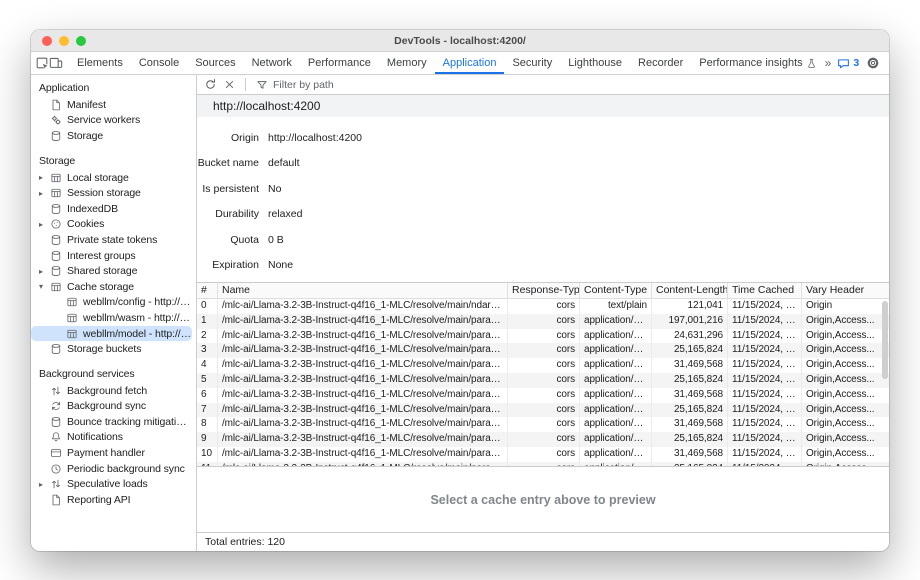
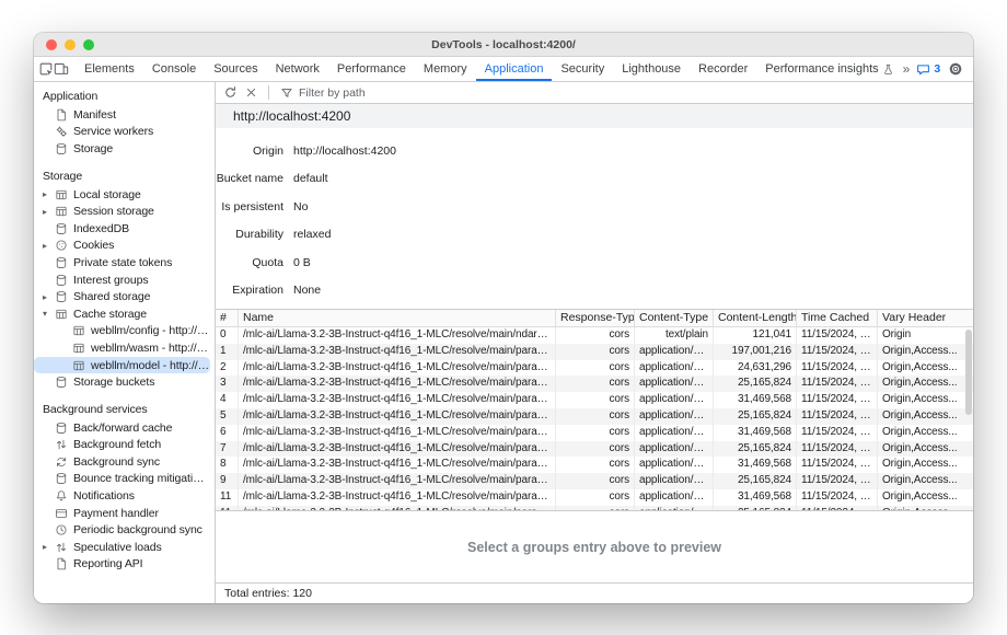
  DevTools - localhost:4200/
  Elements
  Console
  Sources
  Network
  Performance
  Memory
  Application
  Security
  Lighthouse
  Recorder
  Performance insights
  »
  3
  Application
  Manifest
  Service workers
  Storage
  Storage
  ▸
  Local storage
  ▸
  Session storage
  IndexedDB
  ▸
  Cookies
  Private state tokens
  Interest groups
  ▸
  Shared storage
  ▾
  Cache storage
  webllm/config - http://loc
  webllm/wasm - http://loc
  webllm/model - http://loc
  Storage buckets
  Background services
+ Back/forward cache
  Background fetch
  Background sync
  Bounce tracking mitigations
  Notifications
  Payment handler
  Periodic background sync
  ▸
  Speculative loads
  Reporting API
  Filter by path
  http://localhost:4200
  Origin
  http://localhost:4200
  Bucket name
  default
  Is persistent
  No
  Durability
  relaxed
  Quota
  0 B
  Expiration
  None
  #
  Name
  Response-Typ
  Content-Type
  Content-Length
  Time Cached
  Vary Header
  0
  /mlc-ai/Llama-3.2-3B-Instruct-q4f16_1-MLC/resolve/main/ndarray-
  cors
  text/plain
  121,041
  11/15/2024, 10..
  Origin
  1
  /mlc-ai/Llama-3.2-3B-Instruct-q4f16_1-MLC/resolve/main/params_
  cors
  application/oc...
  197,001,216
  11/15/2024, 10..
  Origin,Access...
  2
  /mlc-ai/Llama-3.2-3B-Instruct-q4f16_1-MLC/resolve/main/params_
  cors
  application/oc...
  24,631,296
  11/15/2024, 10..
  Origin,Access...
  3
  /mlc-ai/Llama-3.2-3B-Instruct-q4f16_1-MLC/resolve/main/params_
  cors
  application/oc...
  25,165,824
  11/15/2024, 10..
  Origin,Access...
  4
  /mlc-ai/Llama-3.2-3B-Instruct-q4f16_1-MLC/resolve/main/params_
  cors
  application/oc...
  31,469,568
  11/15/2024, 10..
  Origin,Access...
  5
  /mlc-ai/Llama-3.2-3B-Instruct-q4f16_1-MLC/resolve/main/params_
  cors
  application/oc...
  25,165,824
  11/15/2024, 10..
  Origin,Access...
  6
  /mlc-ai/Llama-3.2-3B-Instruct-q4f16_1-MLC/resolve/main/params_
  cors
  application/oc...
  31,469,568
  11/15/2024, 10..
  Origin,Access...
  7
  /mlc-ai/Llama-3.2-3B-Instruct-q4f16_1-MLC/resolve/main/params_
  cors
  application/oc...
  25,165,824
  11/15/2024, 10..
  Origin,Access...
  8
  /mlc-ai/Llama-3.2-3B-Instruct-q4f16_1-MLC/resolve/main/params_
  cors
  application/oc...
  31,469,568
  11/15/2024, 10..
  Origin,Access...
  9
  /mlc-ai/Llama-3.2-3B-Instruct-q4f16_1-MLC/resolve/main/params_
  cors
  application/oc...
  25,165,824
  11/15/2024, 10..
  Origin,Access...
- 10
+ 11
  /mlc-ai/Llama-3.2-3B-Instruct-q4f16_1-MLC/resolve/main/params_
  cors
  application/oc...
  31,469,568
  11/15/2024, 10..
  Origin,Access...
- Select a cache entry above to preview
+ Select a groups entry above to preview
  Total entries: 120
